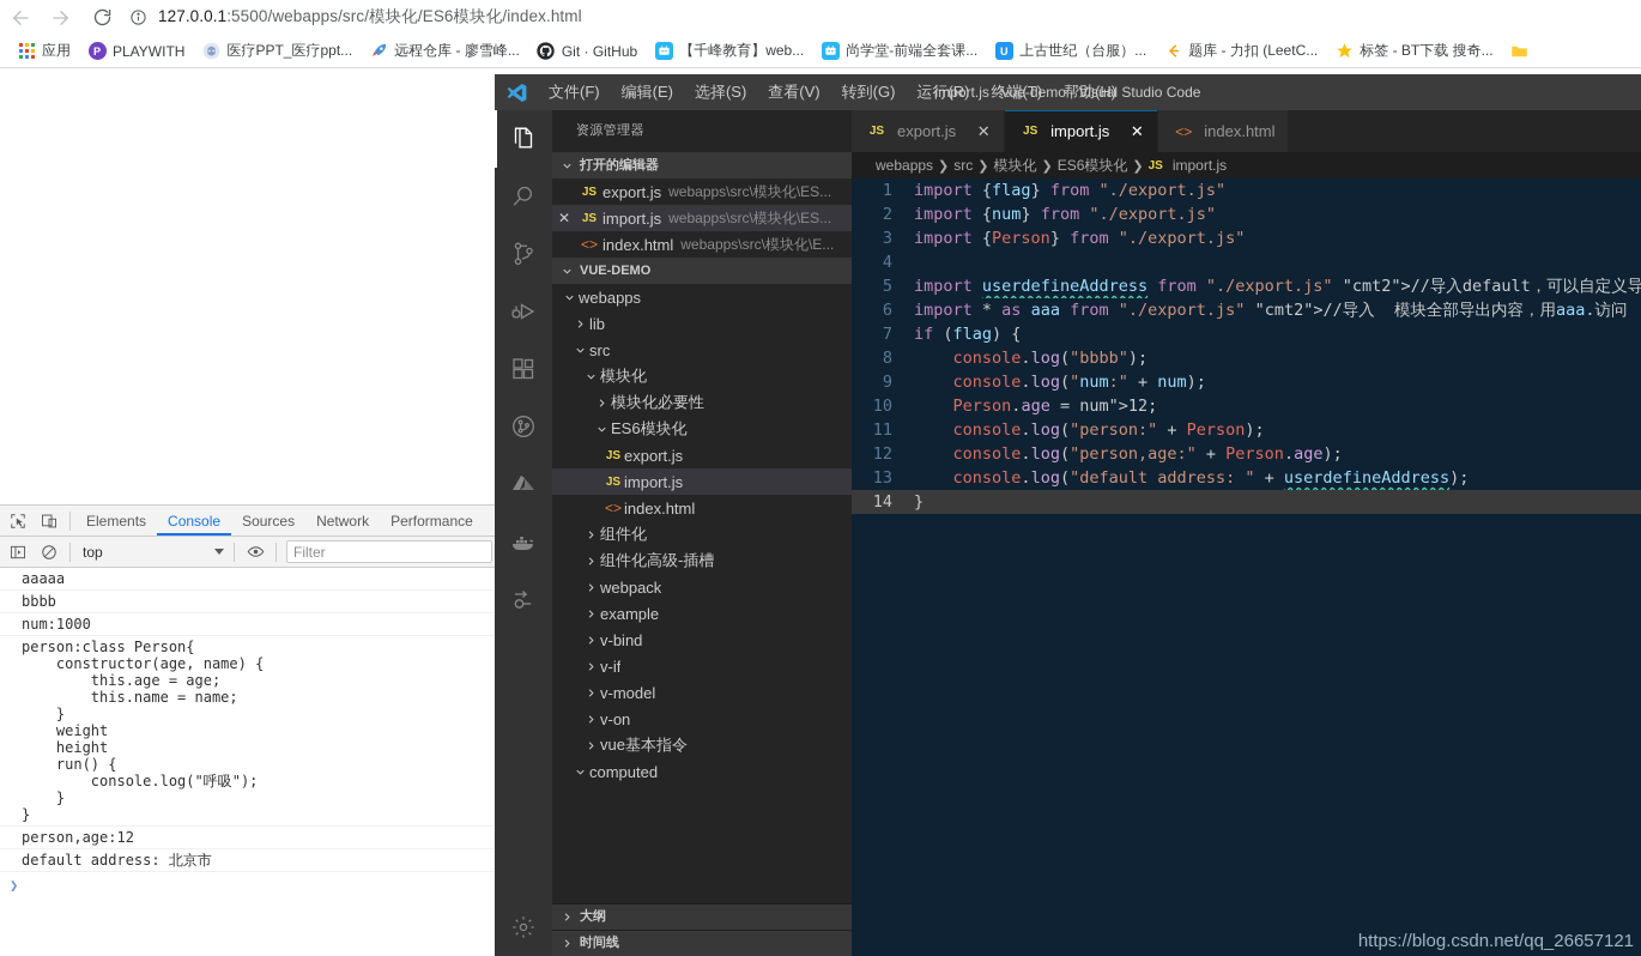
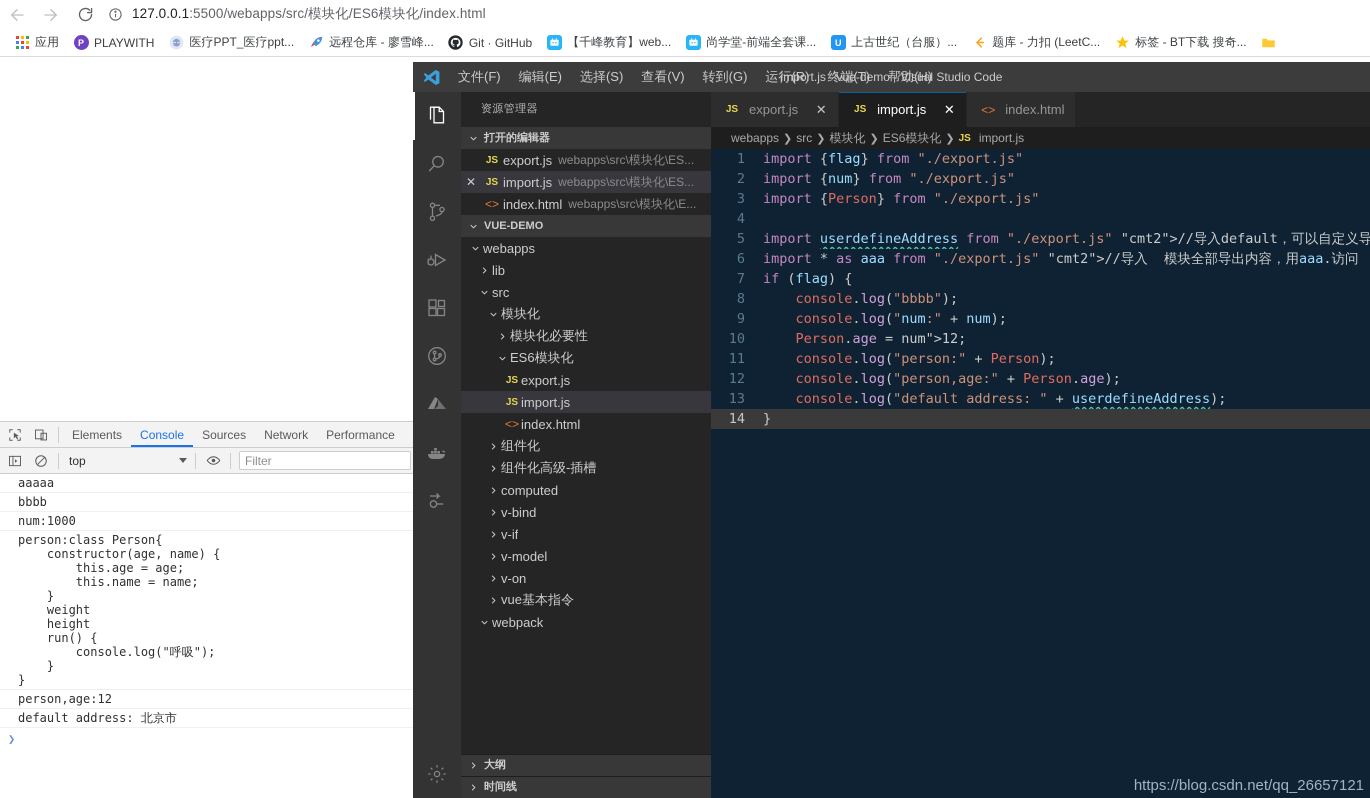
  127.0.0.1:5500/webapps/src/模块化/ES6模块化/index.html
  应用
  P
  PLAYWITH
  医疗PPT_医疗ppt...
  远程仓库 - 廖雪峰...
  Git · GitHub
  【千峰教育】web...
  尚学堂-前端全套课...
  U
  上古世纪（台服）...
  题库 - 力扣 (LeetC...
  标签 - BT下载 搜奇...
  Elements
  Console
  Sources
  Network
  Performance
  top
  Filter
  aaaaa
  bbbb
  num:1000
  person:class Person{
  constructor(age, name) {
  this.age = age;
  this.name = name;
  }
  weight
  height
  run() {
  console.log("呼吸");
  }
  }
  person,age:12
  default address: 北京市
  ❯
  文件(F)
  编辑(E)
  选择(S)
  查看(V)
  转到(G)
  运行(R)
  终端(T)
  帮助(H)
  import.js - vue-demo - Visual Studio Code
  资源管理器
  打开的编辑器
  JS
  export.js
  webapps\src\模块化\ES...
  ✕
  JS
  import.js
  webapps\src\模块化\ES...
  <>
  index.html
  webapps\src\模块化\E...
  VUE-DEMO
  webapps
  lib
  src
  模块化
  模块化必要性
  ES6模块化
  JS
  export.js
  JS
  import.js
  <>
  index.html
  组件化
  组件化高级-插槽
- webpack
+ computed
- example
  v-bind
  v-if
  v-model
  v-on
  vue基本指令
- computed
+ webpack
  大纲
  时间线
  JS
  export.js
  ✕
  JS
  import.js
  ✕
  <>
  index.html
  webapps
  ❯
  src
  ❯
  模块化
  ❯
  ES6模块化
  ❯
  JS
  import.js
  1
  import {flag} from "./export.js"
  2
  import {num} from "./export.js"
  3
  import {Person} from "./export.js"
  4
  5
  import userdefineAddress from "./export.js" "cmt2">//导入default，可以自定义导
  6
  import * as aaa from "./export.js" "cmt2">//导入 模块全部导出内容，用aaa.访问
  7
  if (flag) {
  8
  console.log("bbbb");
  9
  console.log("num:" + num);
  10
  Person.age = num">12;
  11
  console.log("person:" + Person);
  12
  console.log("person,age:" + Person.age);
  13
  console.log("default address: " + userdefineAddress);
  14
  }
  https://blog.csdn.net/qq_26657121
